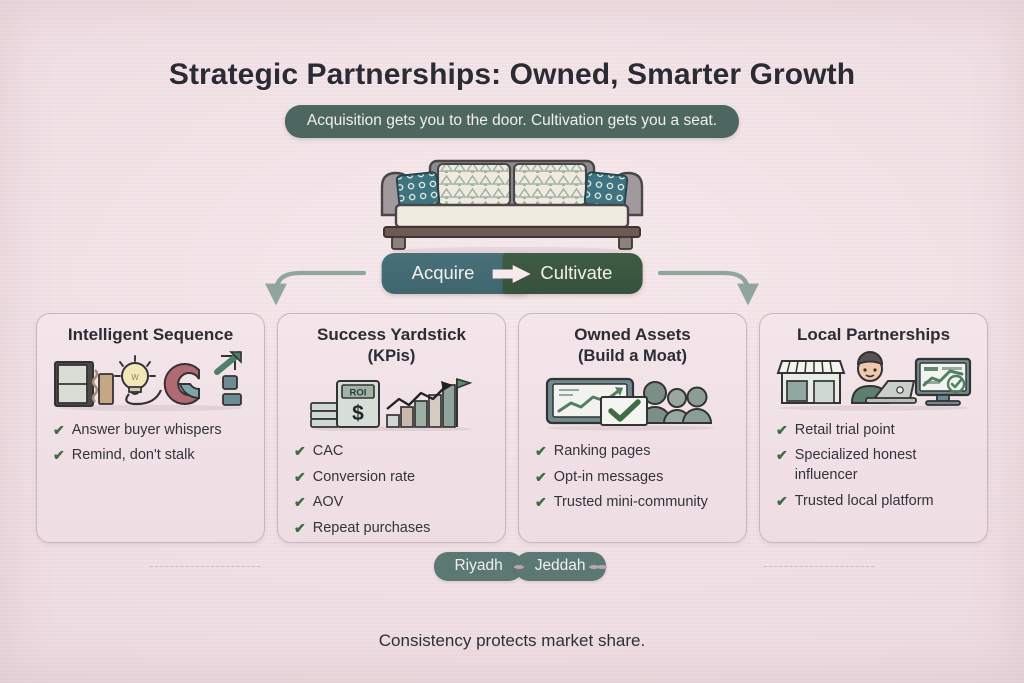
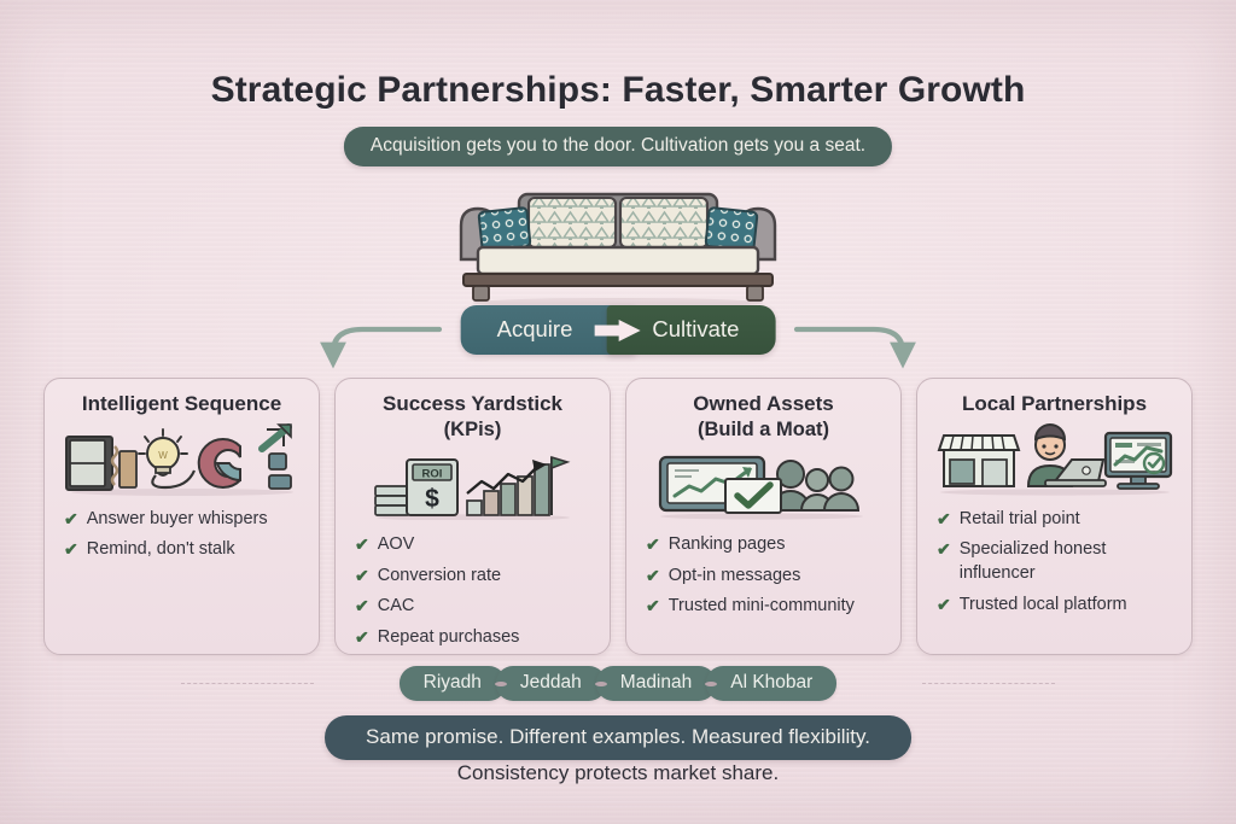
- Strategic Partnerships: Owned, Smarter Growth
+ Strategic Partnerships: Faster, Smarter Growth
  Acquisition gets you to the door. Cultivation gets you a seat.
  Acquire
  Cultivate
  Intelligent Sequence
  W
  ✔
  Answer buyer whispers
  ✔
  Remind, don't stalk
  Success Yardstick
  (KPis)
  ROI
  $
  ✔
- CAC
+ AOV
  ✔
  Conversion rate
  ✔
- AOV
+ CAC
  ✔
  Repeat purchases
  Owned Assets
  (Build a Moat)
  ✔
  Ranking pages
  ✔
  Opt-in messages
  ✔
  Trusted mini-community
  Local Partnerships
  ✔
  Retail trial point
  ✔
  Specialized honest influencer
  ✔
  Trusted local platform
  Riyadh
  Jeddah
+ Madinah
+ Al Khobar
+ Same promise. Different examples. Measured flexibility.
  Consistency protects market share.
